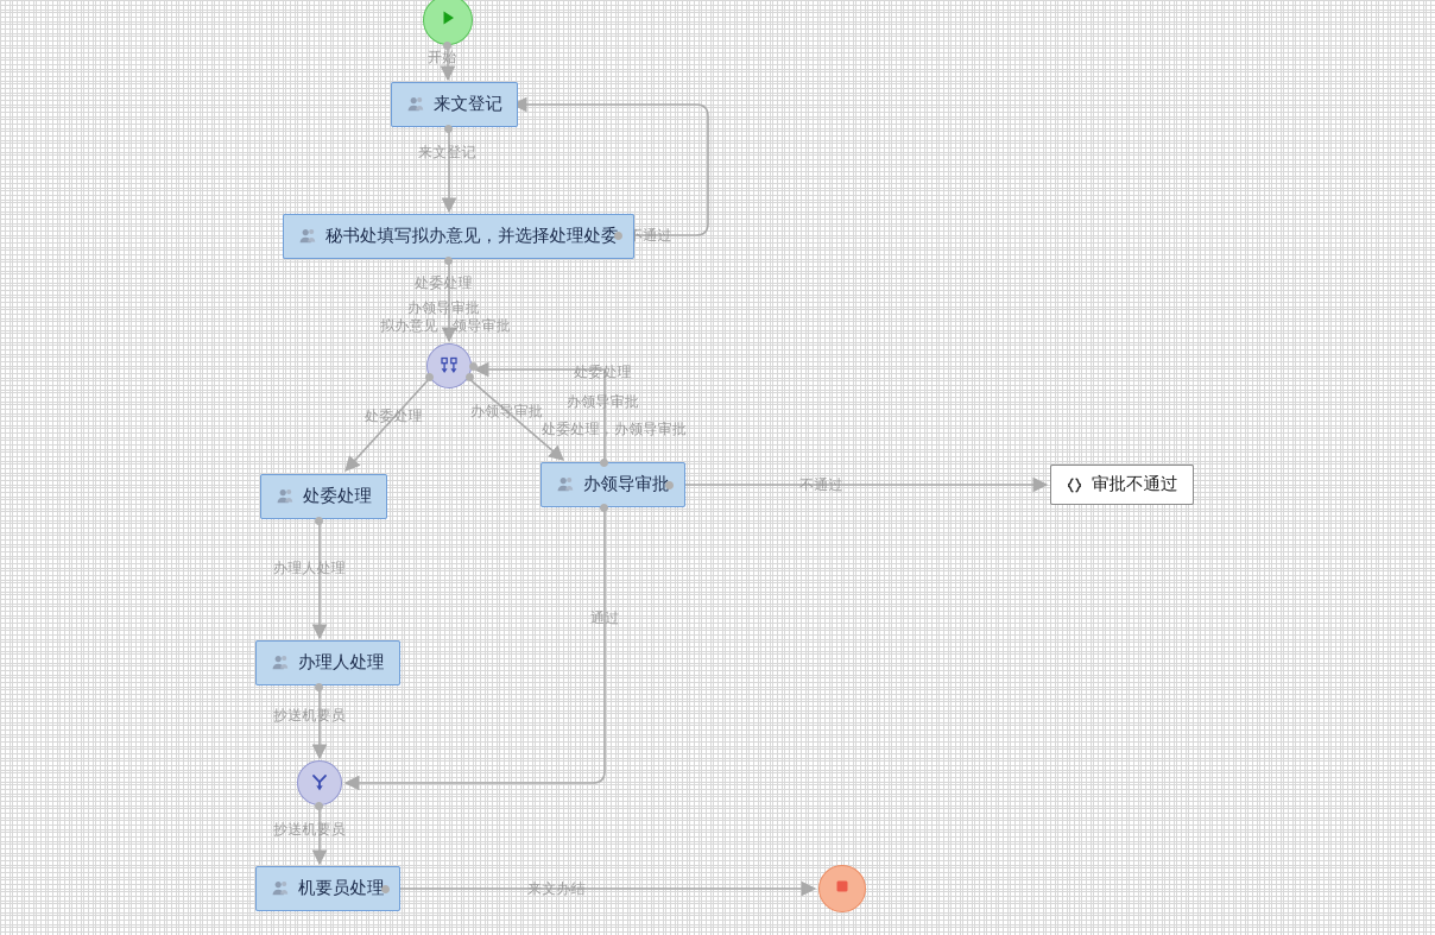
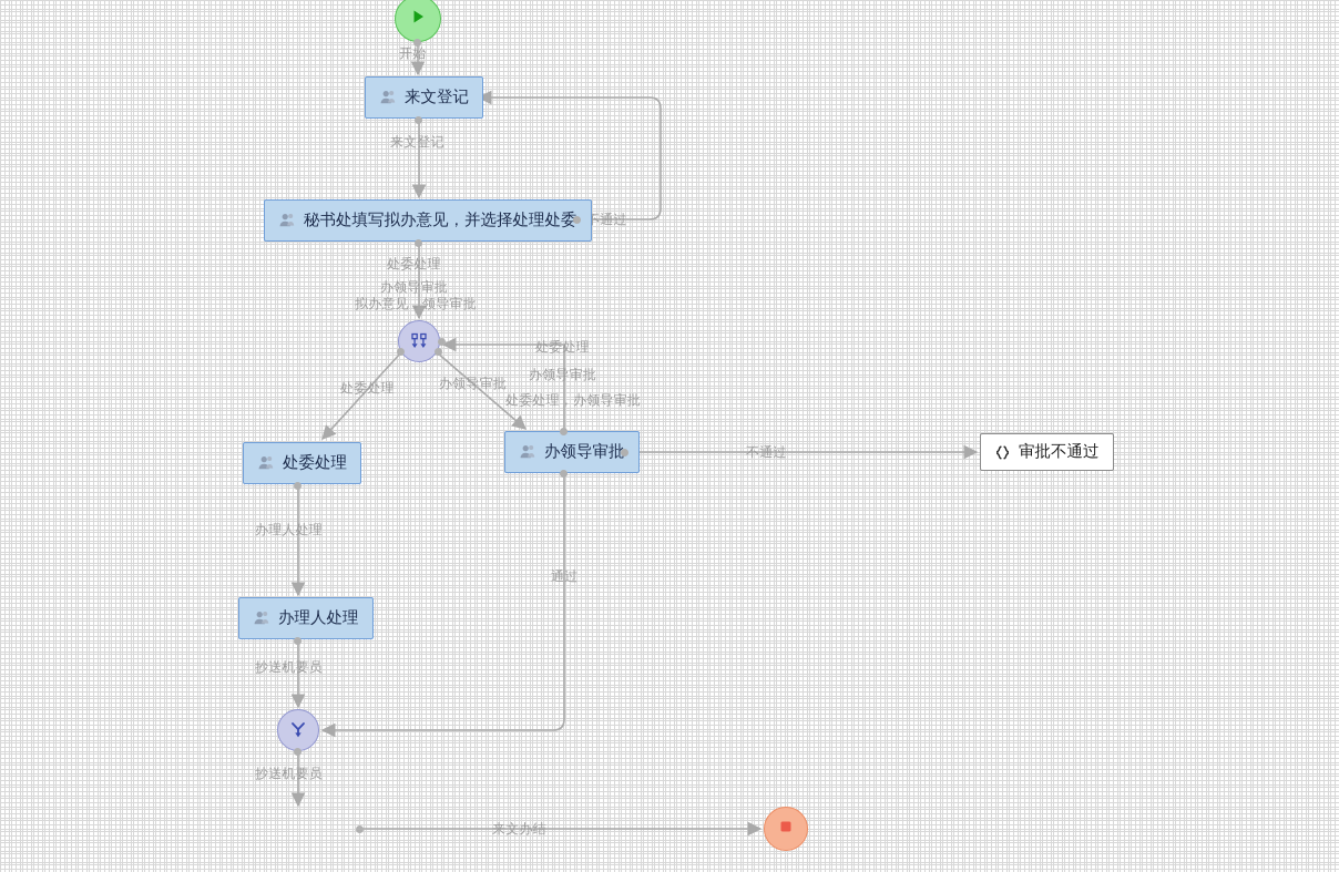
  开始
  来文登记
  不通过
  处委处理
  办领导审批
  拟办意见，领导审批
  处委处理
  办领导审批
  处委处理
  办领导审批
  处委处理，办领导审批
  不通过
  办理人处理
  通过
  抄送机要员
  抄送机要员
  来文办结
  来文登记
  秘书处填写拟办意见，并选择处理处委
  处委处理
  办领导审批
  审批不通过
  办理人处理
- 机要员处理
